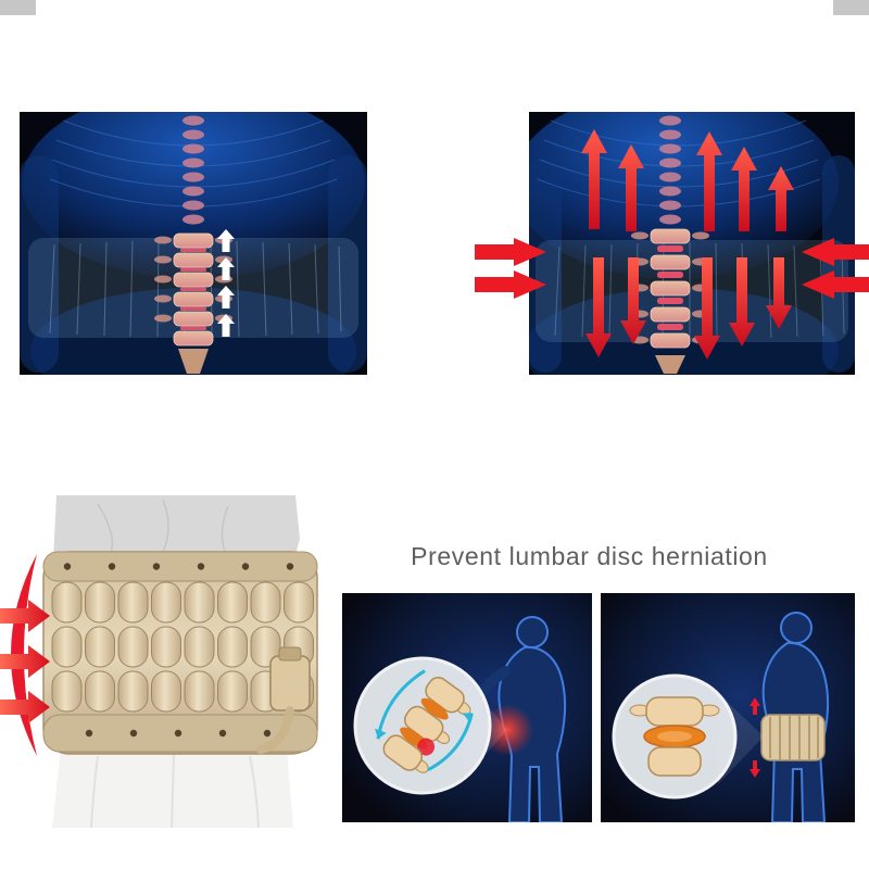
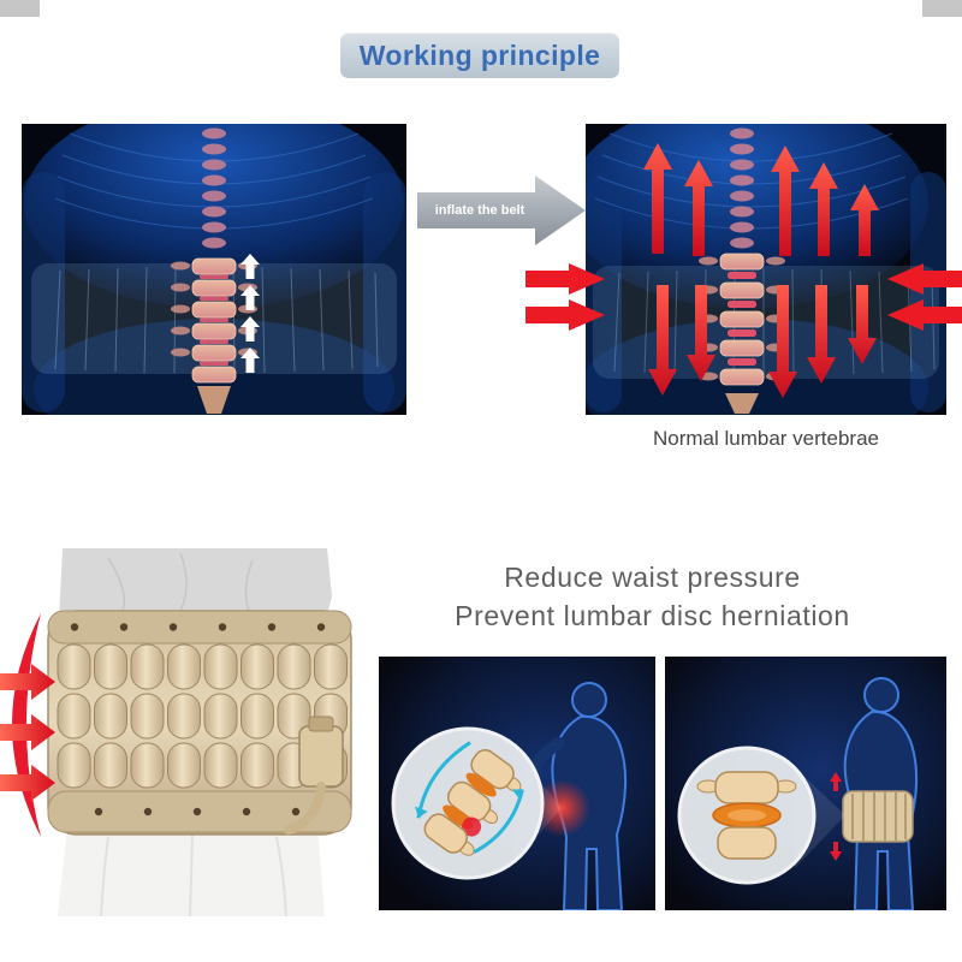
+ Working principle
+ inflate the belt
+ Normal lumbar vertebrae
+ Reduce waist pressure
  Prevent lumbar disc herniation
